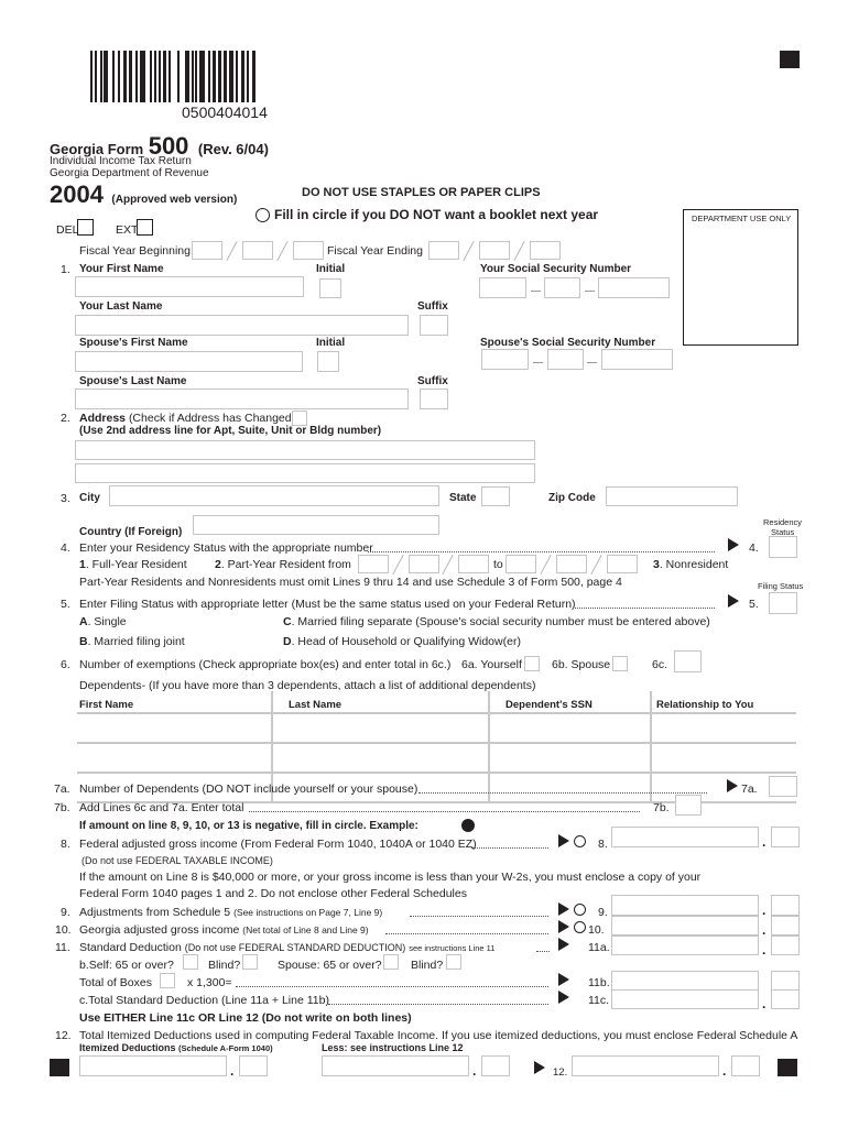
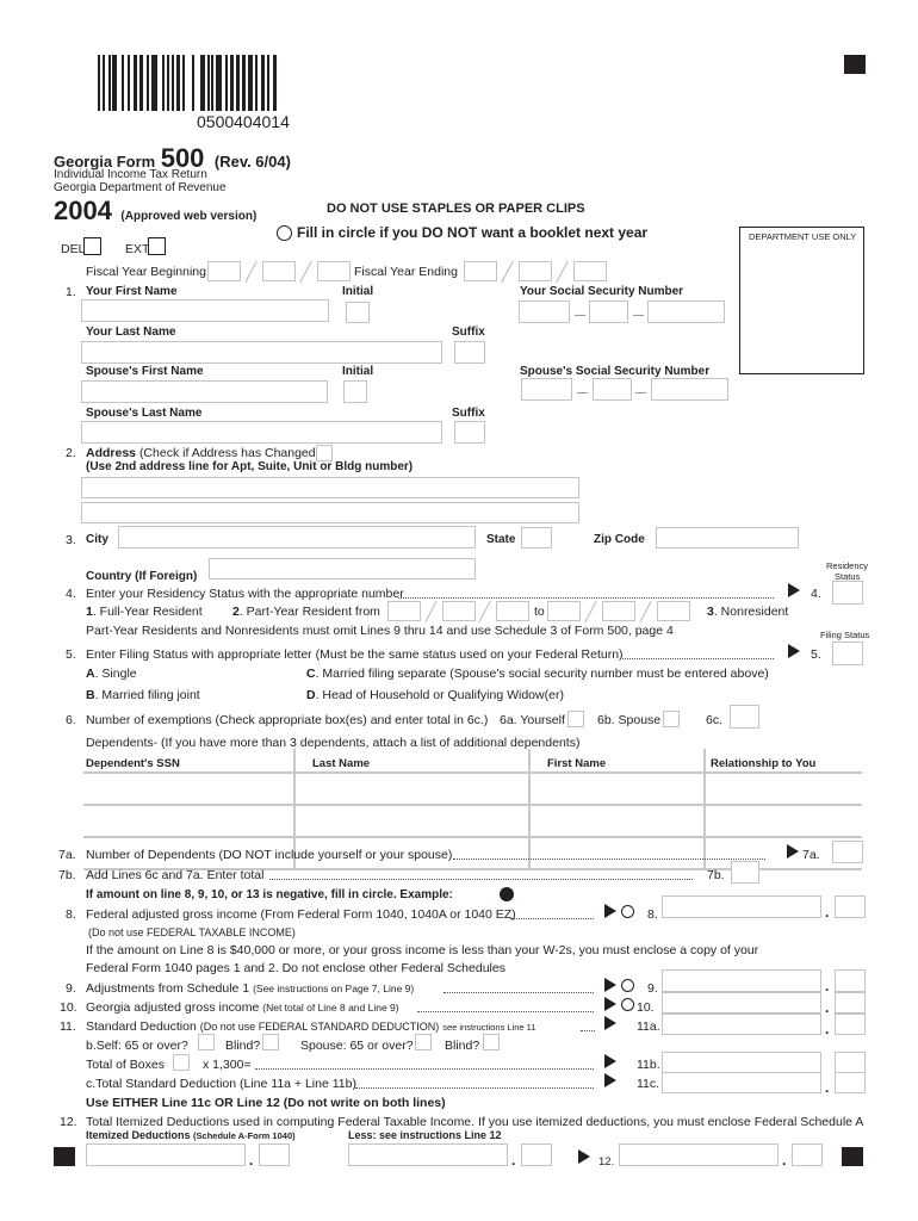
  0500404014
  Georgia Form 500 (Rev. 6/04)
  Individual Income Tax Return
  Georgia Department of Revenue
  2004 (Approved web version)
  DO NOT USE STAPLES OR PAPER CLIPS
  Fill in circle if you DO NOT want a booklet next year
  DEPARTMENT USE ONLY
  DEL
  EXT
  Fiscal Year Beginning
  Fiscal Year Ending
  1.
  Your First Name
  Initial
  Your Social Security Number
  Your Last Name
  Suffix
  Spouse's First Name
  Initial
  Spouse's Social Security Number
  Spouse's Last Name
  Suffix
  2.
  Address (Check if Address has Changed
  (Use 2nd address line for Apt, Suite, Unit or Bldg number)
  3.
  City
  State
  Zip Code
  Country (If Foreign)
  Residency
  Status
  4.
  Enter your Residency Status with the appropriate number
  4.
  1. Full-Year Resident
  2. Part-Year Resident from
  to
  3. Nonresident
  Part-Year Residents and Nonresidents must omit Lines 9 thru 14 and use Schedule 3 of Form 500, page 4
  Filing Status
  5.
  Enter Filing Status with appropriate letter (Must be the same status used on your Federal Return)
  5.
  A. Single
  C. Married filing separate (Spouse's social security number must be entered above)
  B. Married filing joint
  D. Head of Household or Qualifying Widow(er)
  6.
  Number of exemptions (Check appropriate box(es) and enter total in 6c.)
  6a. Yourself
  6b. Spouse
  6c.
  Dependents- (If you have more than 3 dependents, attach a list of additional dependents)
- First Name
+ Dependent's SSN
  Last Name
- Dependent's SSN
+ First Name
  Relationship to You
  7a.
  Number of Dependents (DO NOT include yourself or your spouse)
  7a.
  7b.
  Add Lines 6c and 7a. Enter total
  7b.
  If amount on line 8, 9, 10, or 13 is negative, fill in circle. Example:
  8.
  Federal adjusted gross income (From Federal Form 1040, 1040A or 1040 EZ)
  8.
  .
  (Do not use FEDERAL TAXABLE INCOME)
  If the amount on Line 8 is $40,000 or more, or your gross income is less than your W-2s, you must enclose a copy of your
  Federal Form 1040 pages 1 and 2. Do not enclose other Federal Schedules
  9.
- Adjustments from Schedule 5 (See instructions on Page 7, Line 9)
+ Adjustments from Schedule 1 (See instructions on Page 7, Line 9)
  9.
  .
  10.
  Georgia adjusted gross income (Net total of Line 8 and Line 9)
  10.
  .
  11.
  Standard Deduction (Do not use FEDERAL STANDARD DEDUCTION) see instructions Line 11
  11a.
  .
  b.Self: 65 or over?
  Blind?
  Spouse: 65 or over?
  Blind?
  Total of Boxes
  x 1,300=
  11b.
  c.Total Standard Deduction (Line 11a + Line 11b)
  11c.
  .
  Use EITHER Line 11c OR Line 12 (Do not write on both lines)
  12.
  Total Itemized Deductions used in computing Federal Taxable Income. If you use itemized deductions, you must enclose Federal Schedule A
  Itemized Deductions (Schedule A-Form 1040)
  Less: see instructions Line 12
  .
  .
  12.
  .
